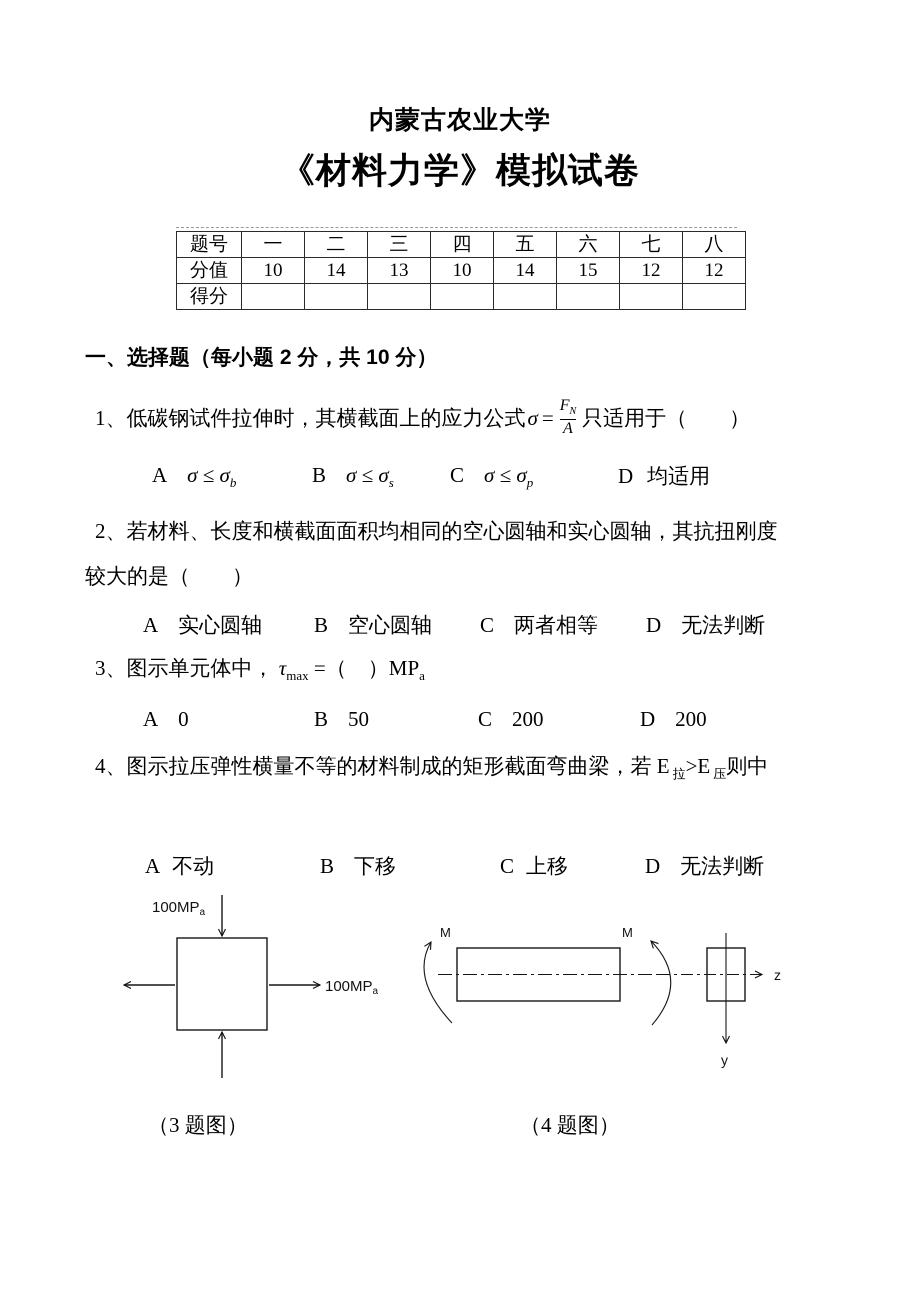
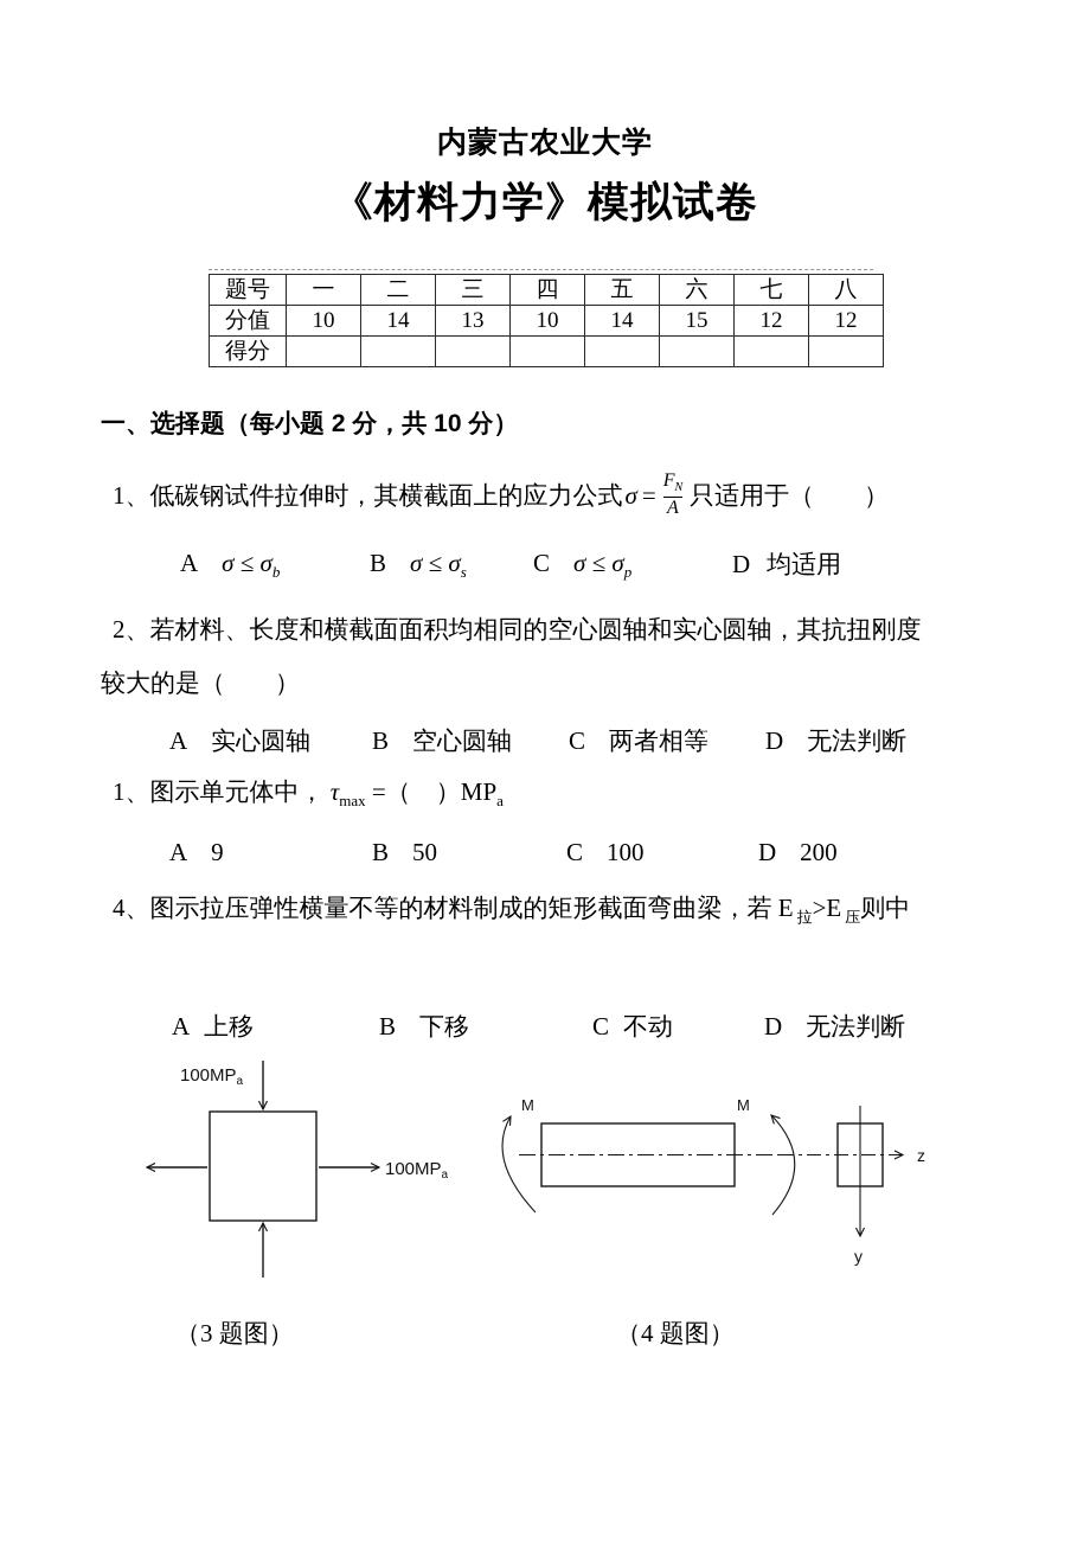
  内蒙古农业大学
  《材料力学》模拟试卷
  题号	一	二	三	四	五	六	七	八
  分值	10	14	13	10	14	15	12	12
  得分
  一、选择题（每小题 2 分，共 10 分）
  1、低碳钢试件拉伸时，其横截面上的应力公式
  σ
  =
  FN
  A
  只适用于（ ）
  A σ ≤ σb
  B σ ≤ σs
  C σ ≤ σp
  D 均适用
  2、若材料、长度和横截面面积均相同的空心圆轴和实心圆轴，其抗扭刚度
  较大的是（ ）
  A 实心圆轴
  B 空心圆轴
  C 两者相等
  D 无法判断
- 3、图示单元体中， τmax =（ ）MPa
+ 1、图示单元体中， τmax =（ ）MPa
- A 0
+ A 9
  B 50
- C 200
+ C 100
  D 200
  4、图示拉压弹性横量不等的材料制成的矩形截面弯曲梁，若 E 拉>E 压则中
- A 不动
+ A 上移
  B 下移
- C 上移
+ C 不动
  D 无法判断
  100MPa
  100MPa
  M
  M
  z
  y
  （3 题图）
  （4 题图）
